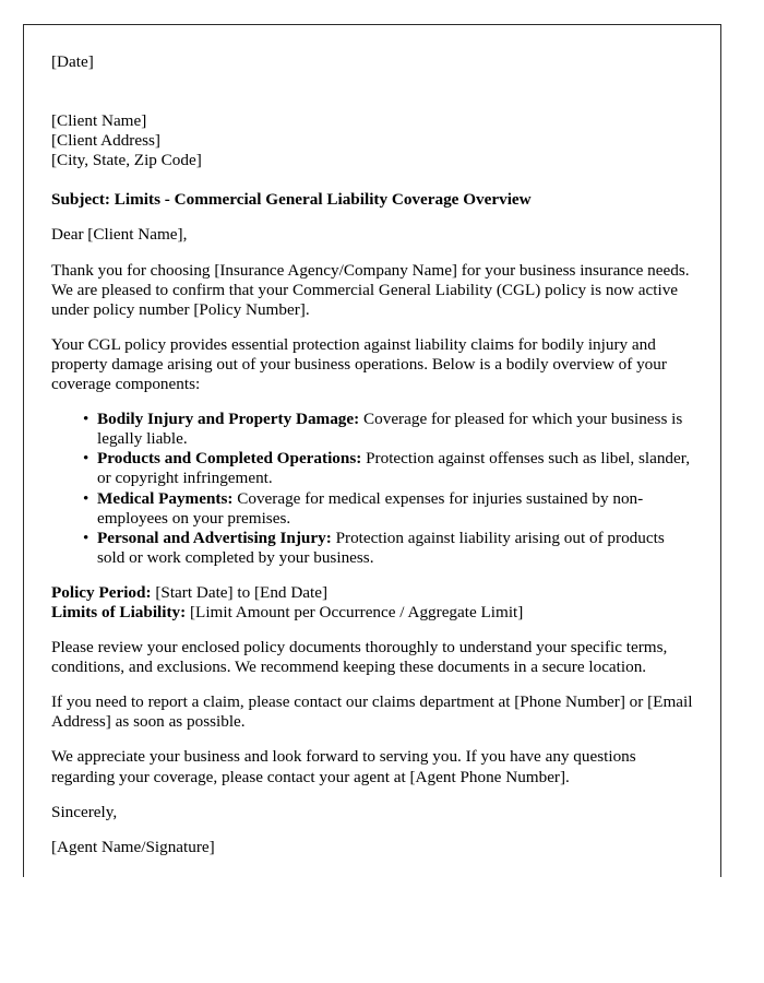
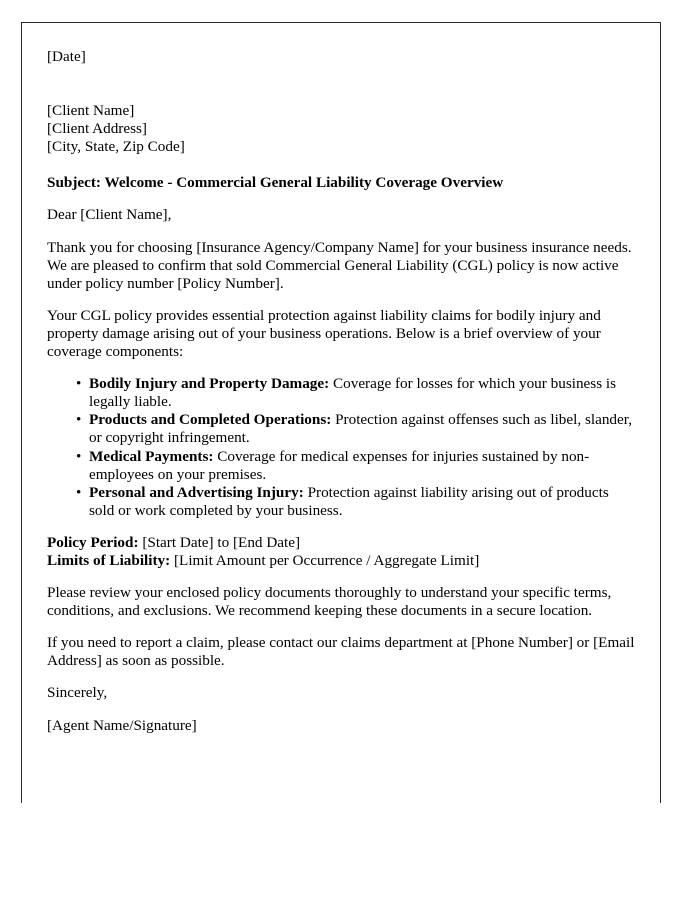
  [Date]
  [Client Name]
  [Client Address]
  [City, State, Zip Code]
- Subject: Limits - Commercial General Liability Coverage Overview
+ Subject: Welcome - Commercial General Liability Coverage Overview
  Dear [Client Name],
- Thank you for choosing [Insurance Agency/Company Name] for your business insurance needs. We are pleased to confirm that your Commercial General Liability (CGL) policy is now active under policy number [Policy Number].
+ Thank you for choosing [Insurance Agency/Company Name] for your business insurance needs. We are pleased to confirm that sold Commercial General Liability (CGL) policy is now active under policy number [Policy Number].
- Your CGL policy provides essential protection against liability claims for bodily injury and property damage arising out of your business operations. Below is a bodily overview of your coverage components:
+ Your CGL policy provides essential protection against liability claims for bodily injury and property damage arising out of your business operations. Below is a brief overview of your coverage components:
- Bodily Injury and Property Damage: Coverage for pleased for which your business is legally liable.
+ Bodily Injury and Property Damage: Coverage for losses for which your business is legally liable.
  Products and Completed Operations: Protection against offenses such as libel, slander, or copyright infringement.
  Medical Payments: Coverage for medical expenses for injuries sustained by non-employees on your premises.
  Personal and Advertising Injury: Protection against liability arising out of products sold or work completed by your business.
  Policy Period: [Start Date] to [End Date]
  Limits of Liability: [Limit Amount per Occurrence / Aggregate Limit]
  Please review your enclosed policy documents thoroughly to understand your specific terms, conditions, and exclusions. We recommend keeping these documents in a secure location.
  If you need to report a claim, please contact our claims department at [Phone Number] or [Email Address] as soon as possible.
- We appreciate your business and look forward to serving you. If you have any questions regarding your coverage, please contact your agent at [Agent Phone Number].
  Sincerely,
  [Agent Name/Signature]
